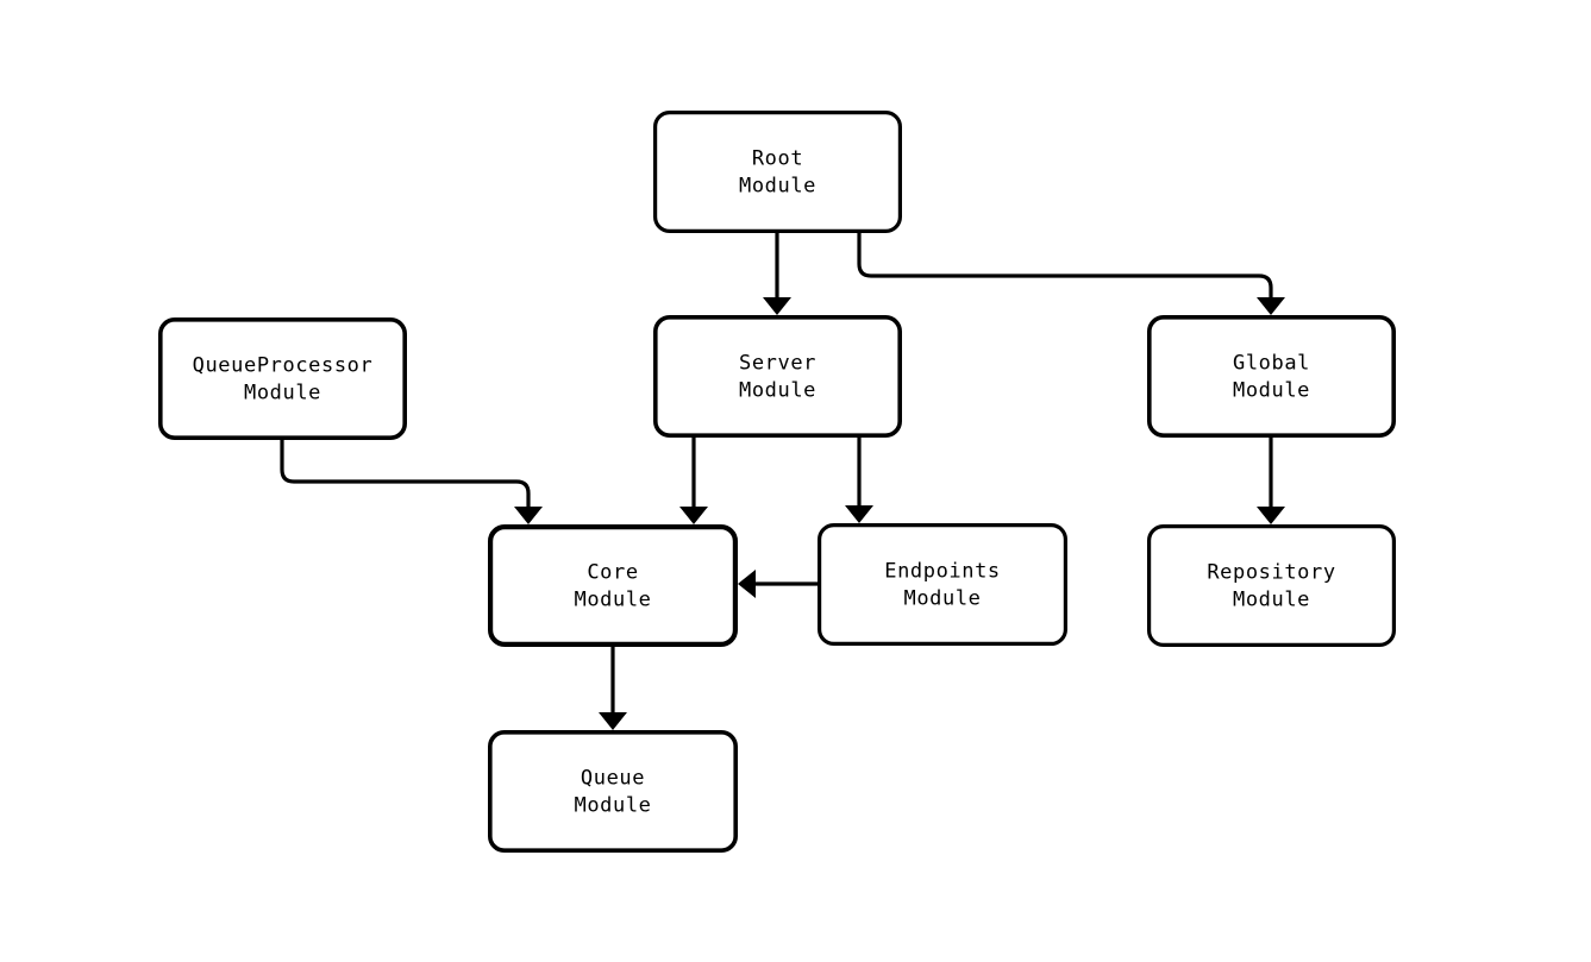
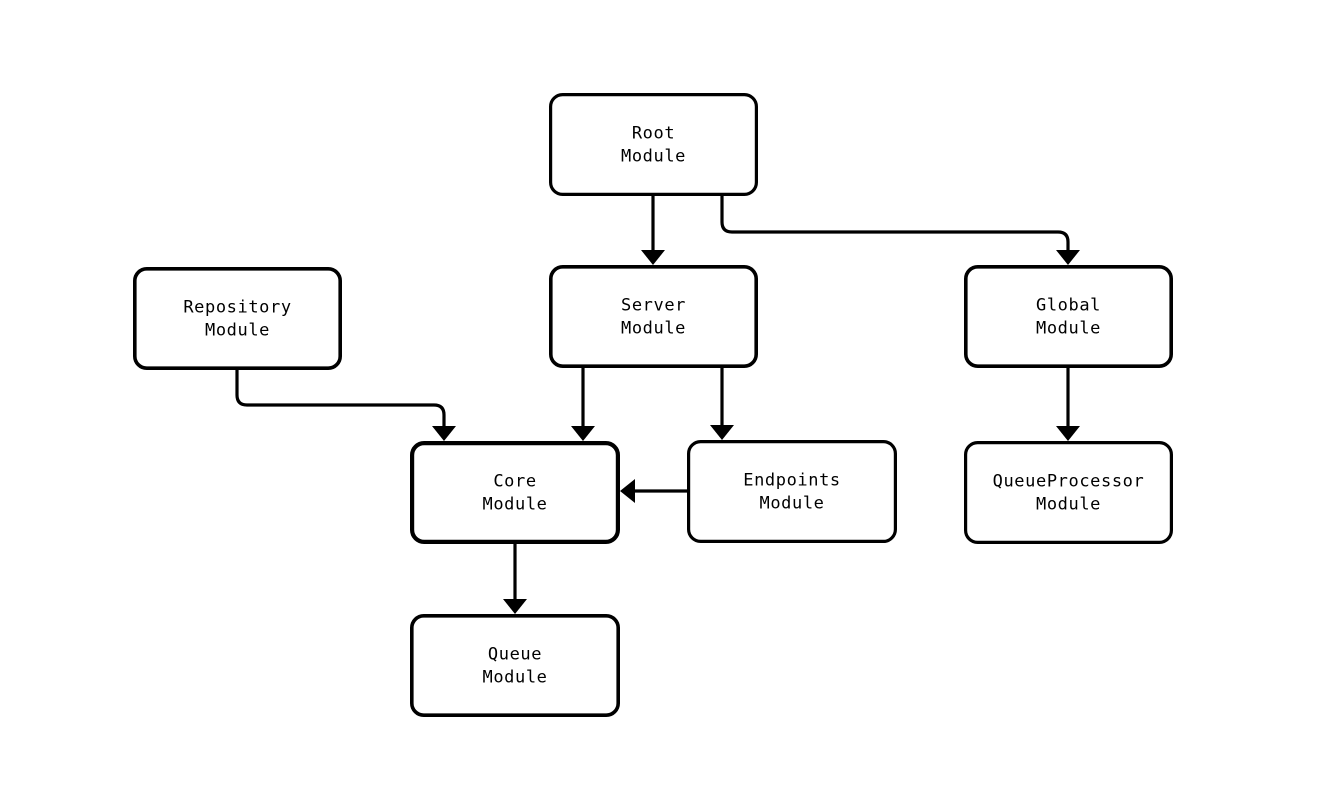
  Root
  Module
- QueueProcessor
+ Repository
  Module
  Server
  Module
  Global
  Module
  Core
  Module
  Endpoints
  Module
- Repository
+ QueueProcessor
  Module
  Queue
  Module
